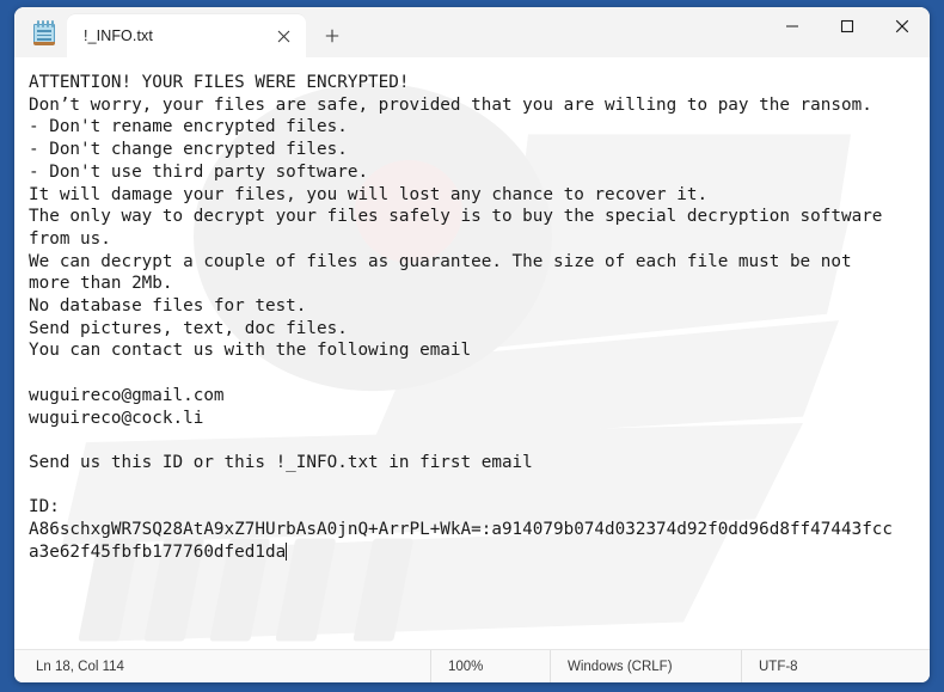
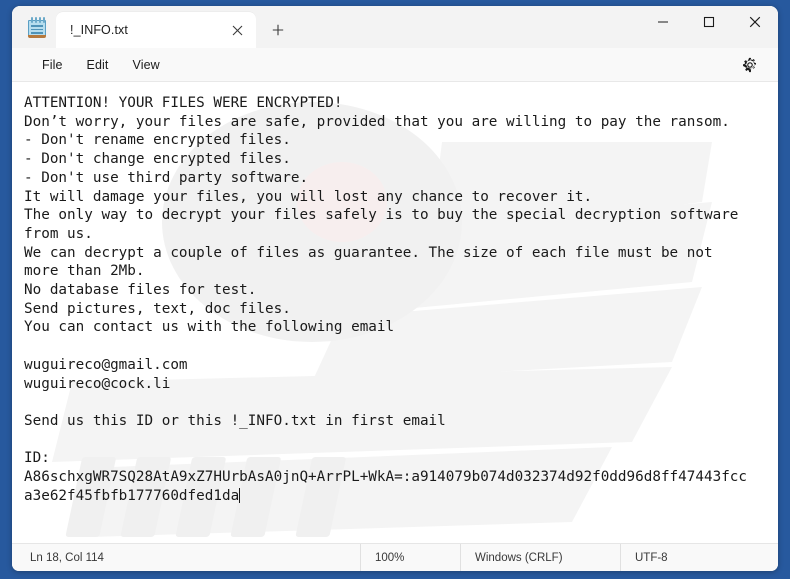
  !_INFO.txt
+ File
+ Edit
+ View
  ATTENTION! YOUR FILES WERE ENCRYPTED!
  Don’t worry, your files are safe, provided that you are willing to pay the ransom.
  - Don't rename encrypted files.
  - Don't change encrypted files.
  - Don't use third party software.
  It will damage your files, you will lost any chance to recover it.
  The only way to decrypt your files safely is to buy the special decryption software
  from us.
  We can decrypt a couple of files as guarantee. The size of each file must be not
  more than 2Mb.
  No database files for test.
  Send pictures, text, doc files.
  You can contact us with the following email
  wuguireco@gmail.com
  wuguireco@cock.li
  Send us this ID or this !_INFO.txt in first email
  ID:
  A86schxgWR7SQ28AtA9xZ7HUrbAsA0jnQ+ArrPL+WkA=:a914079b074d032374d92f0dd96d8ff47443fcc
  a3e62f45fbfb177760dfed1da
  Ln 18, Col 114
  100%
  Windows (CRLF)
  UTF-8
